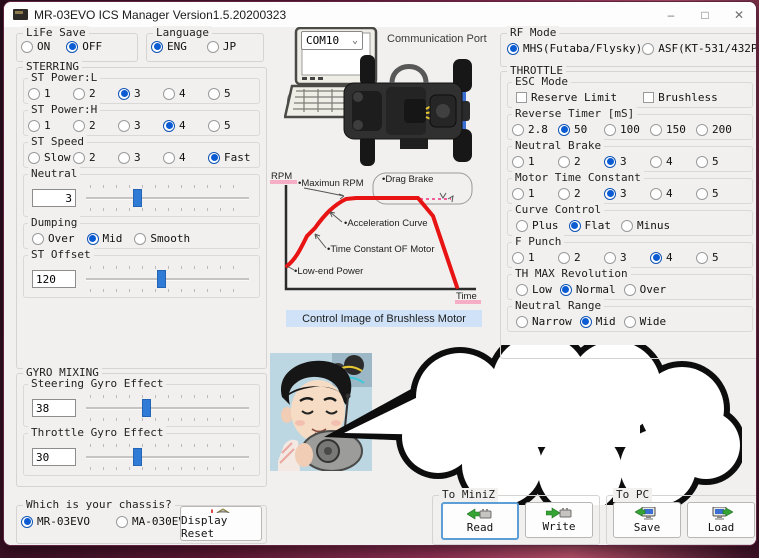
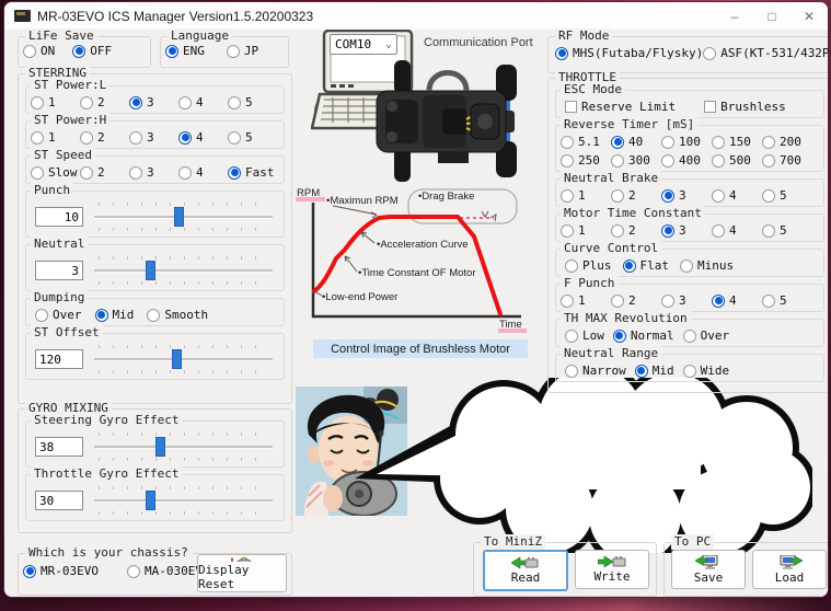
  MR-03EVO ICS Manager Version1.5.20200323
  –
  □
  ✕
  LiFe Save
  ON
  OFF
  Language
  ENG
  JP
  STERRING
  ST Power:L
  1
  2
  3
  4
  5
  ST Power:H
  1
  2
  3
  4
  5
  ST Speed
  Slow
  2
  3
  4
  Fast
+ Punch
+ 10
  Neutral
  3
  Dumping
  Over
  Mid
  Smooth
  ST Offset
  120
  GYRO MIXING
  Steering Gyro Effect
  38
  Throttle Gyro Effect
  30
  Which is your chassis?
  MR-03EVO
  MA-030E
  Display Reset
  COM10
  ⌄
  Communication Port
  RPM
  •Maximun RPM
  •Drag Brake
  •Acceleration Curve
  •Time Constant OF Motor
  •Low-end Power
  Time
  Control Image of Brushless Motor
  RF Mode
  MHS(Futaba/Flysky)
  ASF(KT-531/432P
  THROTTLE
  ESC Mode
  Reserve Limit
  Brushless
  Reverse Timer [mS]
- 2.8
+ 5.1
- 50
+ 40
  100
  150
  200
+ 250
+ 300
+ 400
+ 500
+ 700
  Neutral Brake
  1
  2
  3
  4
  5
  Motor Time Constant
  1
  2
  3
  4
  5
  Curve Control
  Plus
  Flat
  Minus
  F Punch
  1
  2
  3
  4
  5
  TH MAX Revolution
  Low
  Normal
  Over
  Neutral Range
  Narrow
  Mid
  Wide
  To MiniZ
  Read
  Write
  To PC
  Save
  Load
